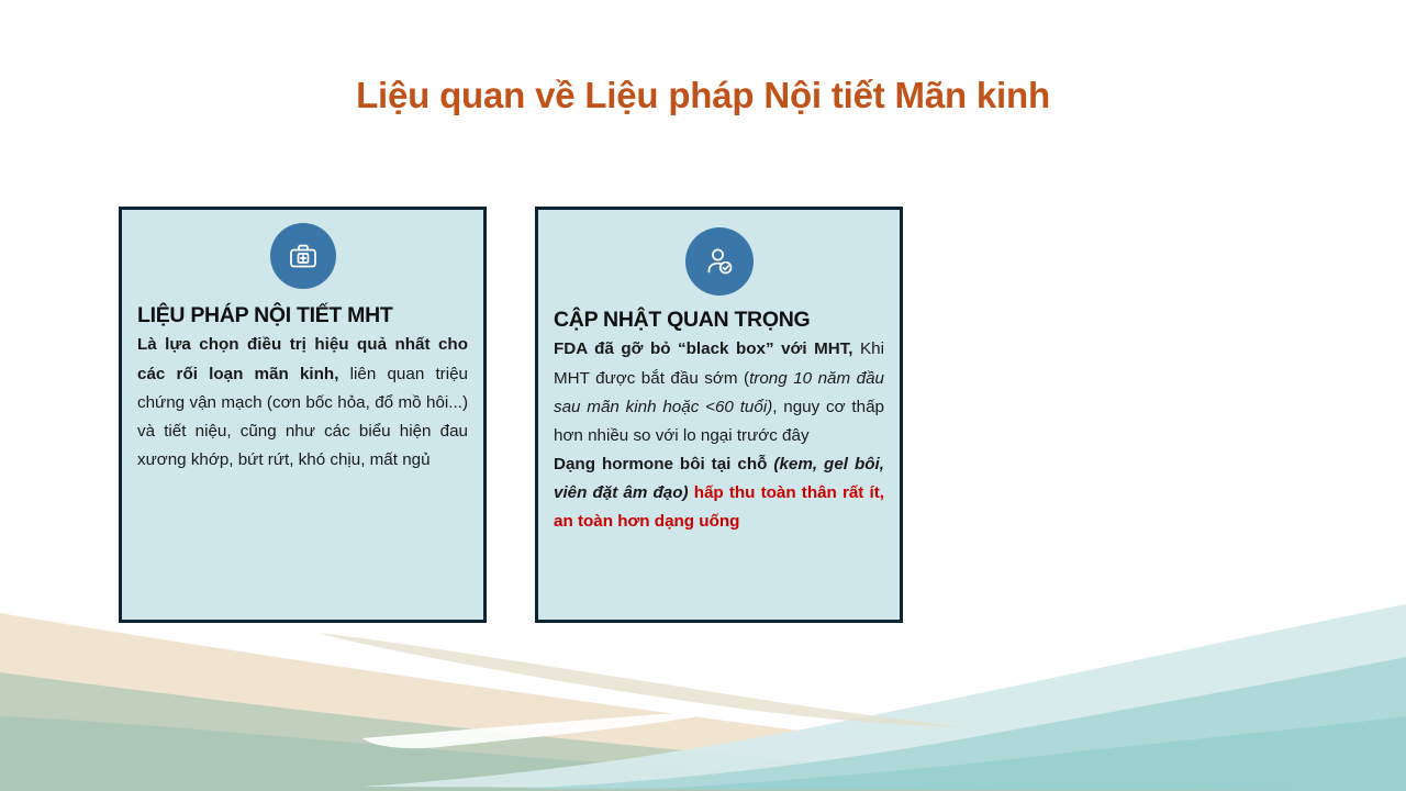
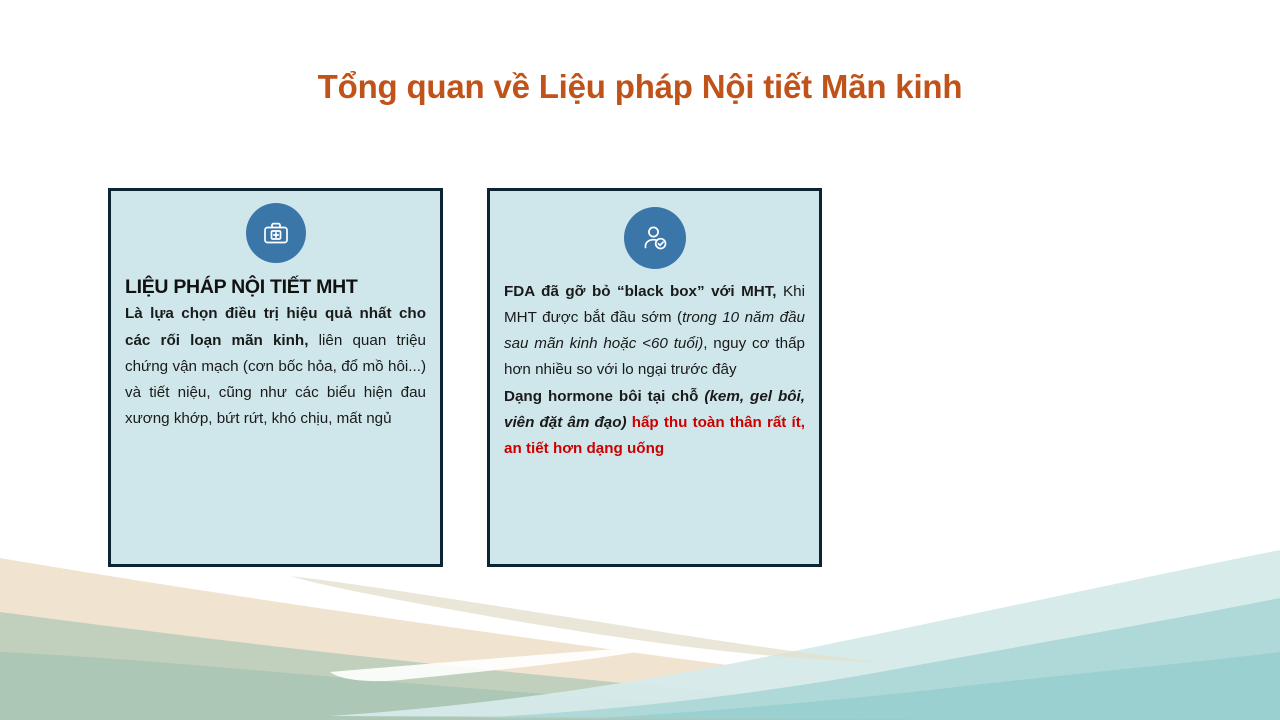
- Liệu quan về Liệu pháp Nội tiết Mãn kinh
+ Tổng quan về Liệu pháp Nội tiết Mãn kinh
  LIỆU PHÁP NỘI TIẾT MHT
  Là lựa chọn điều trị hiệu quả nhất cho các rối loạn mãn kinh, liên quan triệu chứng vận mạch (cơn bốc hỏa, đổ mồ hôi...) và tiết niệu, cũng như các biểu hiện đau xương khớp, bứt rứt, khó chịu, mất ngủ
- CẬP NHẬT QUAN TRỌNG
  FDA đã gỡ bỏ “black box” với MHT, Khi MHT được bắt đầu sớm (trong 10 năm đầu sau mãn kinh hoặc <60 tuổi), nguy cơ thấp hơn nhiều so với lo ngại trước đây
- Dạng hormone bôi tại chỗ (kem, gel bôi, viên đặt âm đạo) hấp thu toàn thân rất ít, an toàn hơn dạng uống
+ Dạng hormone bôi tại chỗ (kem, gel bôi, viên đặt âm đạo) hấp thu toàn thân rất ít, an tiết hơn dạng uống
